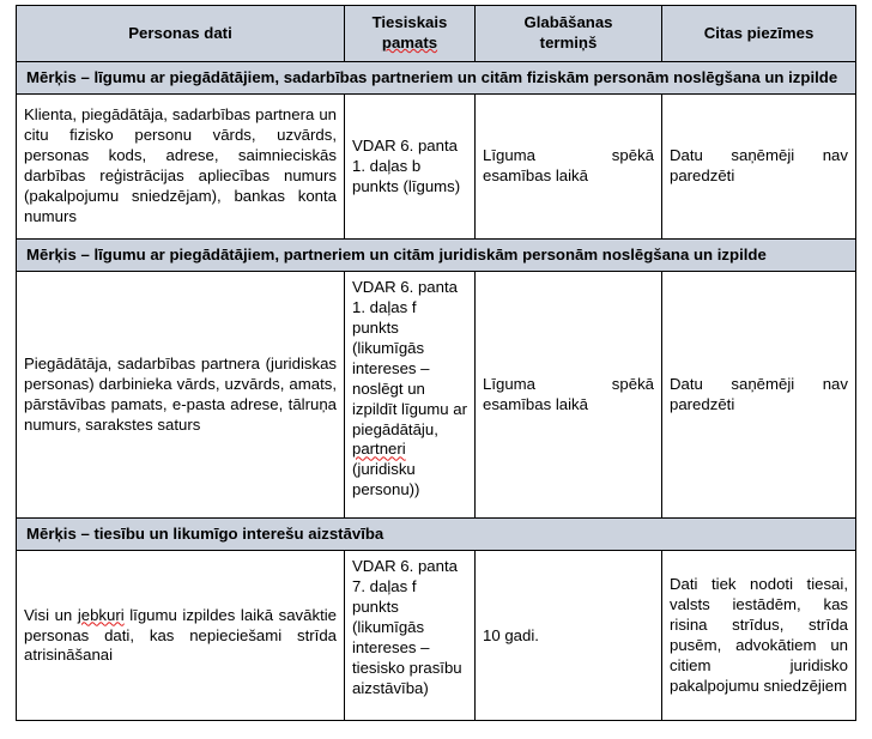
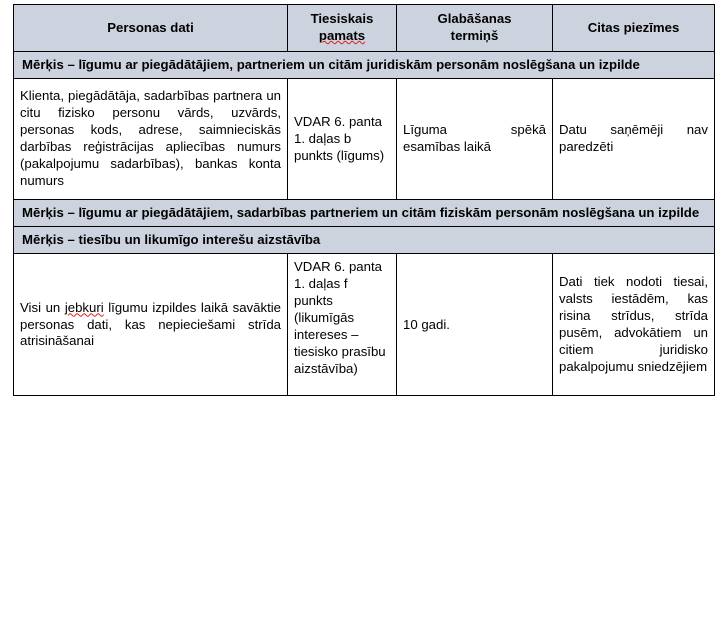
  Personas dati	Tiesiskais pamats	Glabāšanas termiņš	Citas piezīmes
- Mērķis – līgumu ar piegādātājiem, sadarbības partneriem un citām fiziskām personām noslēgšana un izpilde
+ Mērķis – līgumu ar piegādātājiem, partneriem un citām juridiskām personām noslēgšana un izpilde
- Klienta, piegādātāja, sadarbības partnera un citu fizisko personu vārds, uzvārds, personas kods, adrese, saimnieciskās darbības reģistrācijas apliecības numurs (pakalpojumu sniedzējam), bankas konta numurs	VDAR 6. panta 1. daļas b punkts (līgums)	Līguma spēkā esamības laikā	Datu saņēmēji nav paredzēti
+ Klienta, piegādātāja, sadarbības partnera un citu fizisko personu vārds, uzvārds, personas kods, adrese, saimnieciskās darbības reģistrācijas apliecības numurs (pakalpojumu sadarbības), bankas konta numurs	VDAR 6. panta 1. daļas b punkts (līgums)	Līguma spēkā esamības laikā	Datu saņēmēji nav paredzēti
- Mērķis – līgumu ar piegādātājiem, partneriem un citām juridiskām personām noslēgšana un izpilde
+ Mērķis – līgumu ar piegādātājiem, sadarbības partneriem un citām fiziskām personām noslēgšana un izpilde
- Piegādātāja, sadarbības partnera (juridiskas personas) darbinieka vārds, uzvārds, amats, pārstāvības pamats, e-pasta adrese, tālruņa numurs, sarakstes saturs	VDAR 6. panta 1. daļas f punkts (likumīgās intereses – noslēgt un izpildīt līgumu ar piegādātāju, partneri (juridisku personu))	Līguma spēkā esamības laikā	Datu saņēmēji nav paredzēti
  Mērķis – tiesību un likumīgo interešu aizstāvība
- Visi un jebkuri līgumu izpildes laikā savāktie personas dati, kas nepieciešami strīda atrisināšanai	VDAR 6. panta 7. daļas f punkts (likumīgās intereses – tiesisko prasību aizstāvība)	10 gadi.	Dati tiek nodoti tiesai, valsts iestādēm, kas risina strīdus, strīda pusēm, advokātiem un citiem juridisko pakalpojumu sniedzējiem
+ Visi un jebkuri līgumu izpildes laikā savāktie personas dati, kas nepieciešami strīda atrisināšanai	VDAR 6. panta 1. daļas f punkts (likumīgās intereses – tiesisko prasību aizstāvība)	10 gadi.	Dati tiek nodoti tiesai, valsts iestādēm, kas risina strīdus, strīda pusēm, advokātiem un citiem juridisko pakalpojumu sniedzējiem
